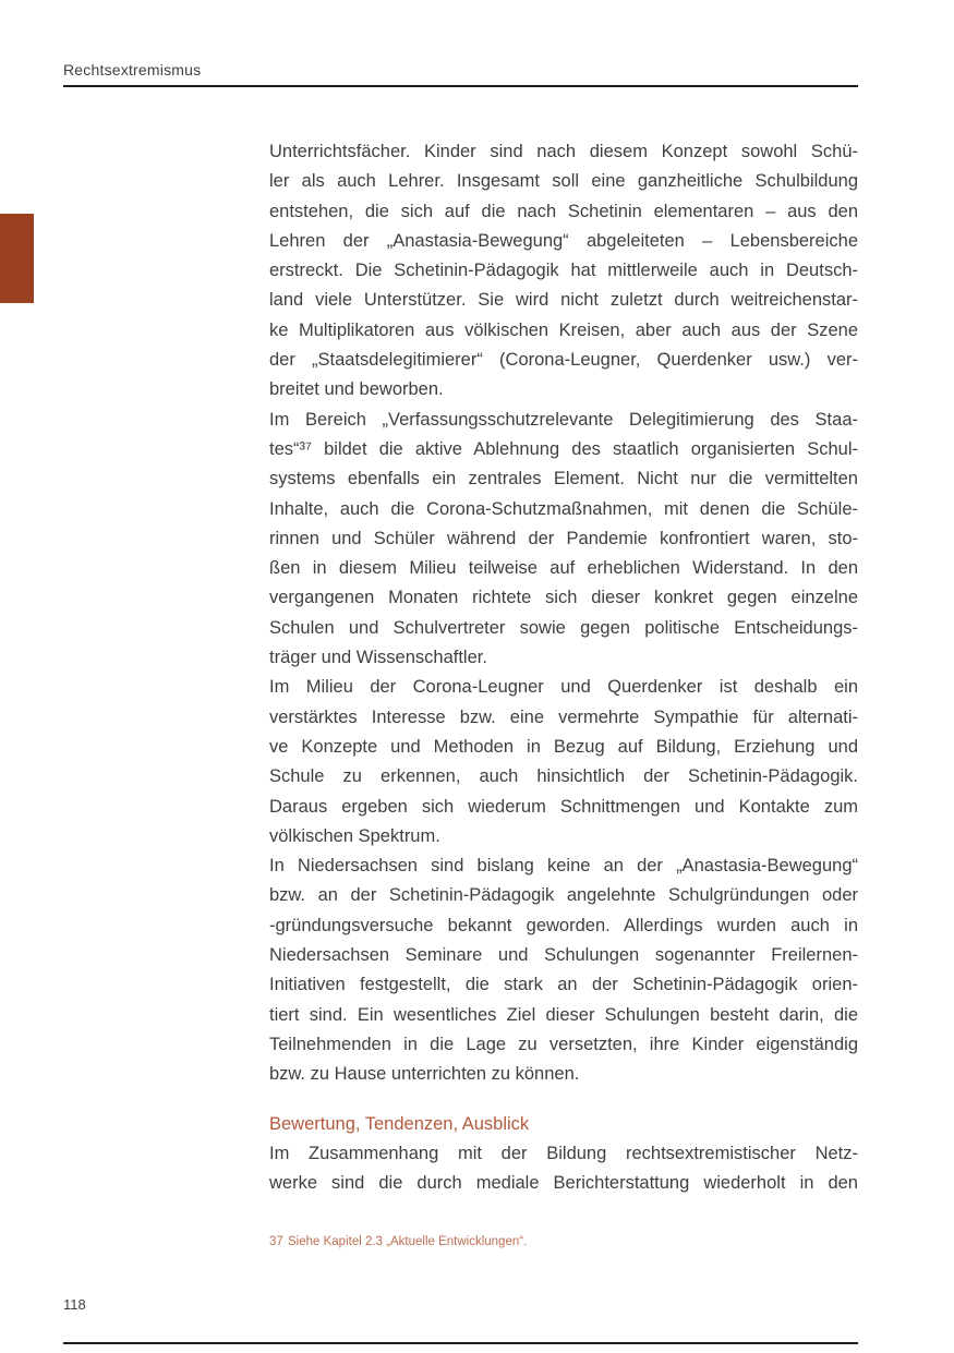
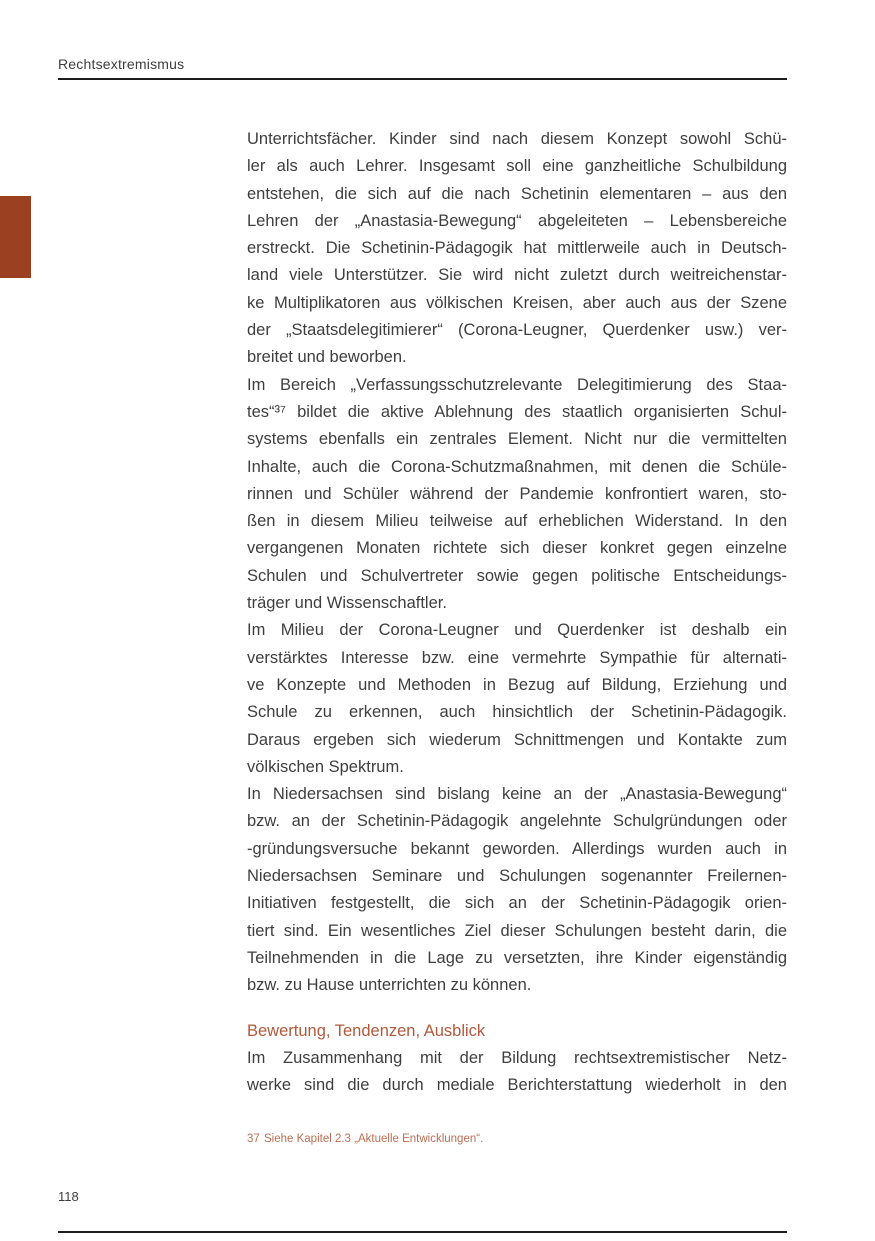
  Rechtsextremismus
  Unterrichtsfächer. Kinder sind nach diesem Konzept sowohl Schü-
  ler als auch Lehrer. Insgesamt soll eine ganzheitliche Schulbildung
  entstehen, die sich auf die nach Schetinin elementaren – aus den
  Lehren der „Anastasia-Bewegung“ abgeleiteten – Lebensbereiche
  erstreckt. Die Schetinin-Pädagogik hat mittlerweile auch in Deutsch-
  land viele Unterstützer. Sie wird nicht zuletzt durch weitreichenstar-
  ke Multiplikatoren aus völkischen Kreisen, aber auch aus der Szene
  der „Staatsdelegitimierer“ (Corona-Leugner, Querdenker usw.) ver-
  breitet und beworben.
  Im Bereich „Verfassungsschutzrelevante Delegitimierung des Staa-
  tes“³⁷ bildet die aktive Ablehnung des staatlich organisierten Schul-
  systems ebenfalls ein zentrales Element. Nicht nur die vermittelten
  Inhalte, auch die Corona-Schutzmaßnahmen, mit denen die Schüle-
  rinnen und Schüler während der Pandemie konfrontiert waren, sto-
  ßen in diesem Milieu teilweise auf erheblichen Widerstand. In den
  vergangenen Monaten richtete sich dieser konkret gegen einzelne
  Schulen und Schulvertreter sowie gegen politische Entscheidungs-
  träger und Wissenschaftler.
  Im Milieu der Corona-Leugner und Querdenker ist deshalb ein
  verstärktes Interesse bzw. eine vermehrte Sympathie für alternati-
  ve Konzepte und Methoden in Bezug auf Bildung, Erziehung und
  Schule zu erkennen, auch hinsichtlich der Schetinin-Pädagogik.
  Daraus ergeben sich wiederum Schnittmengen und Kontakte zum
  völkischen Spektrum.
  In Niedersachsen sind bislang keine an der „Anastasia-Bewegung“
  bzw. an der Schetinin-Pädagogik angelehnte Schulgründungen oder
  -gründungsversuche bekannt geworden. Allerdings wurden auch in
  Niedersachsen Seminare und Schulungen sogenannter Freilernen-
- Initiativen festgestellt, die stark an der Schetinin-Pädagogik orien-
+ Initiativen festgestellt, die sich an der Schetinin-Pädagogik orien-
  tiert sind. Ein wesentliches Ziel dieser Schulungen besteht darin, die
  Teilnehmenden in die Lage zu versetzten, ihre Kinder eigenständig
  bzw. zu Hause unterrichten zu können.
  Bewertung, Tendenzen, Ausblick
  Im Zusammenhang mit der Bildung rechtsextremistischer Netz-
  werke sind die durch mediale Berichterstattung wiederholt in den
  37 Siehe Kapitel 2.3 „Aktuelle Entwicklungen“.
  118
